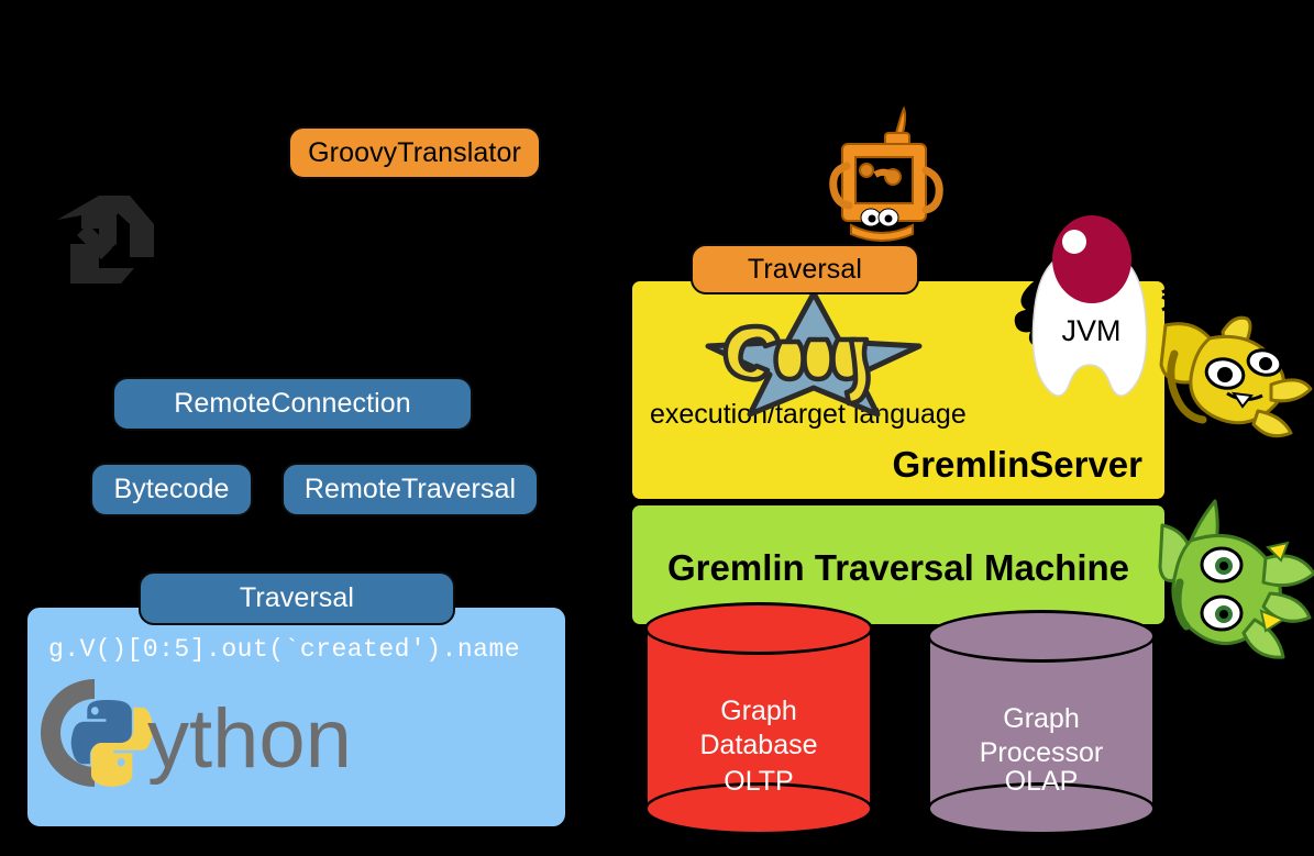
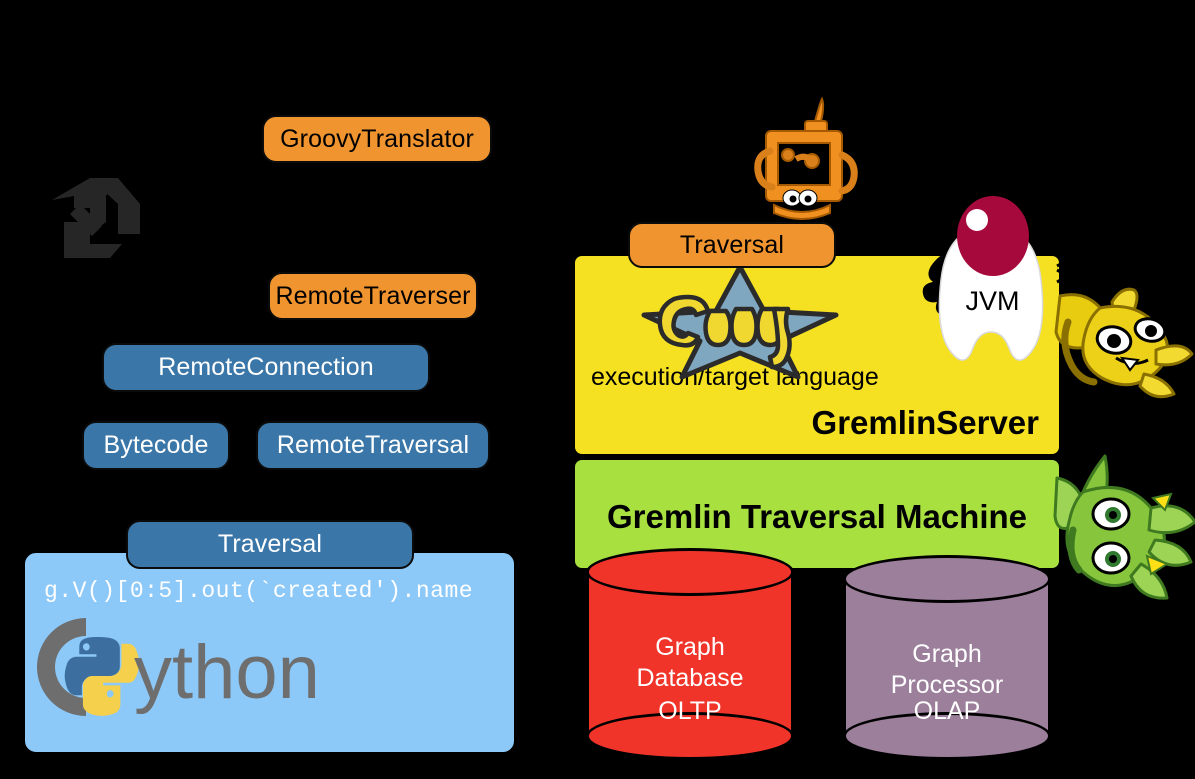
  GroovyTranslator
+ RemoteTraverser
  RemoteConnection
  Bytecode
  RemoteTraversal
  Traversal
  g.V()[0:5].out(`created').name
  ython
  Traversal
  execution/target language
  GremlinServer
  JVM
  Gremlin Traversal Machine
  Graph
  Database
  OLTP
  Graph
  Processor
  OLAP
